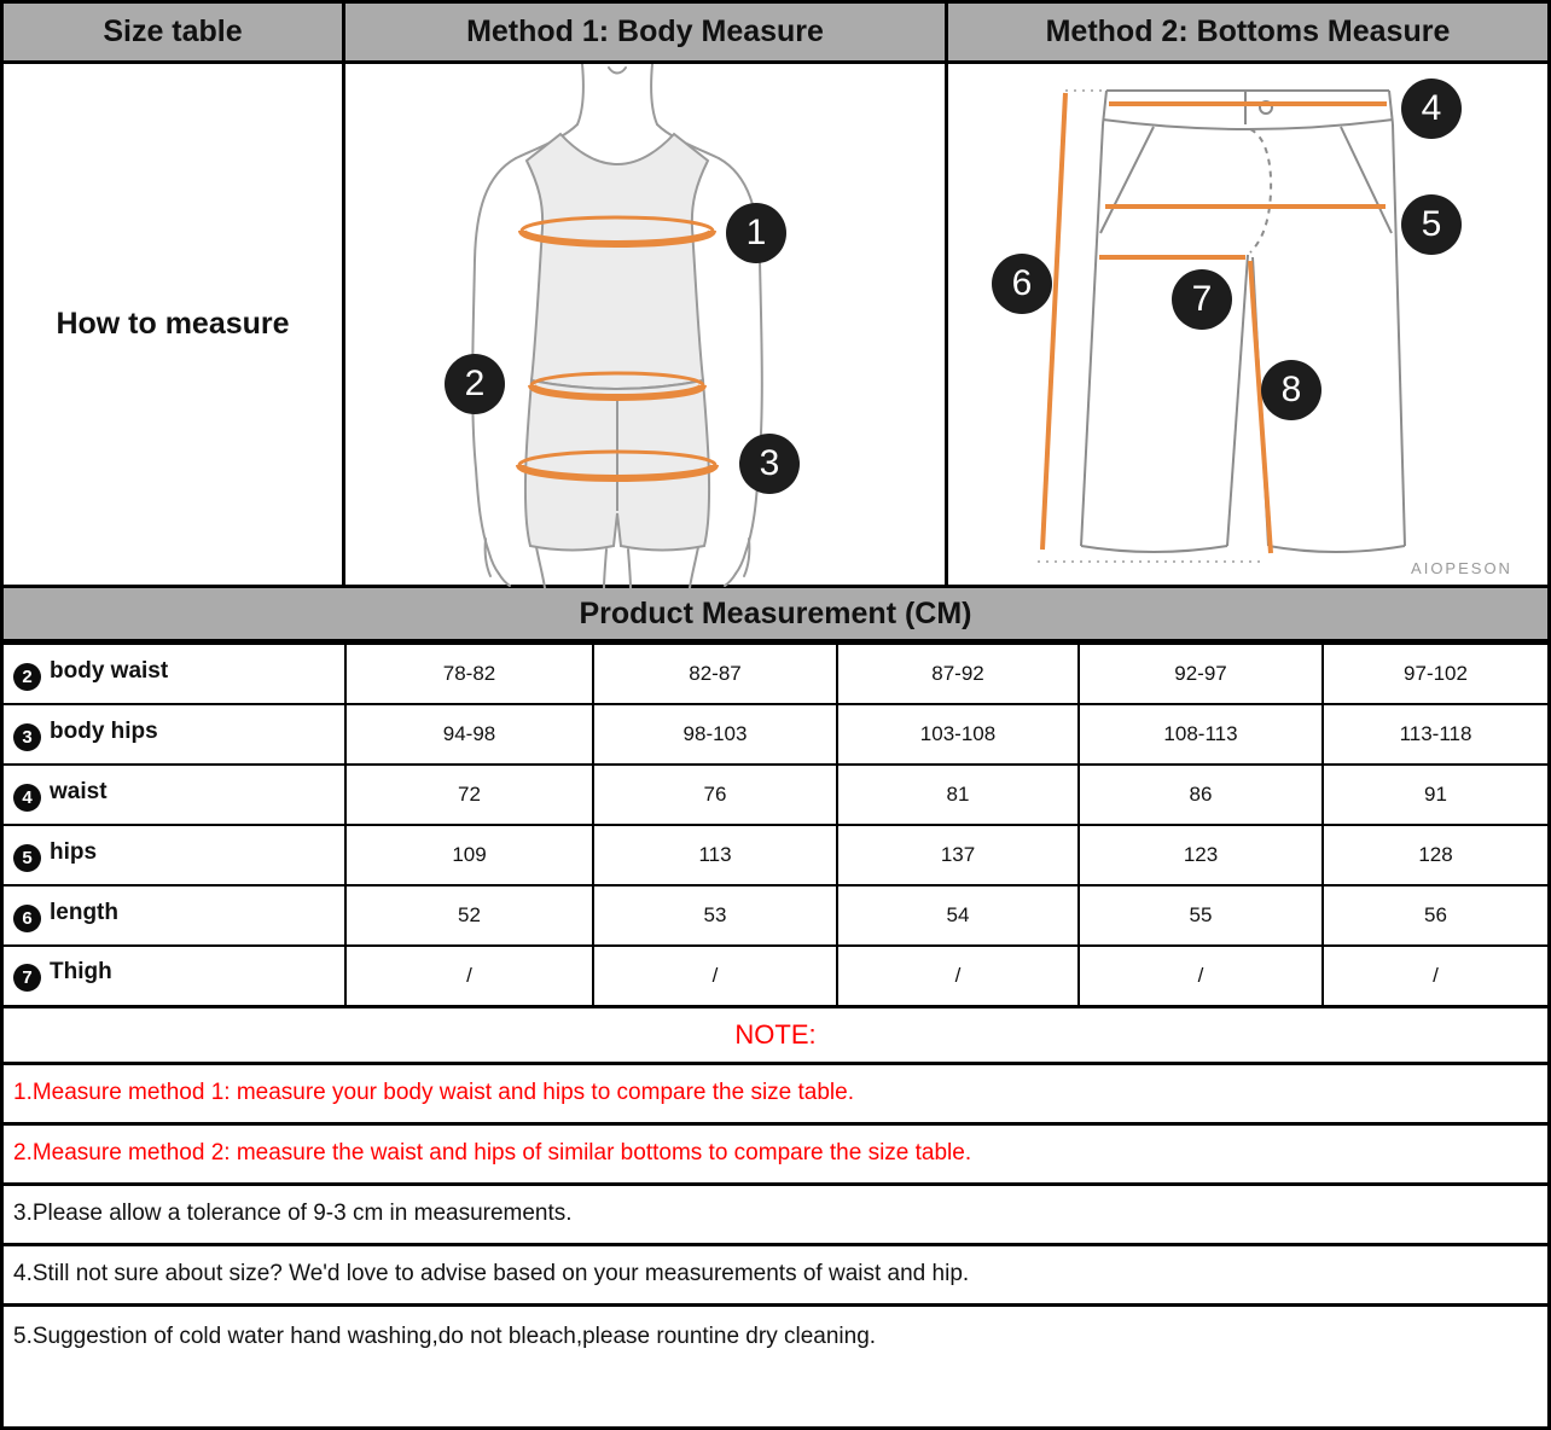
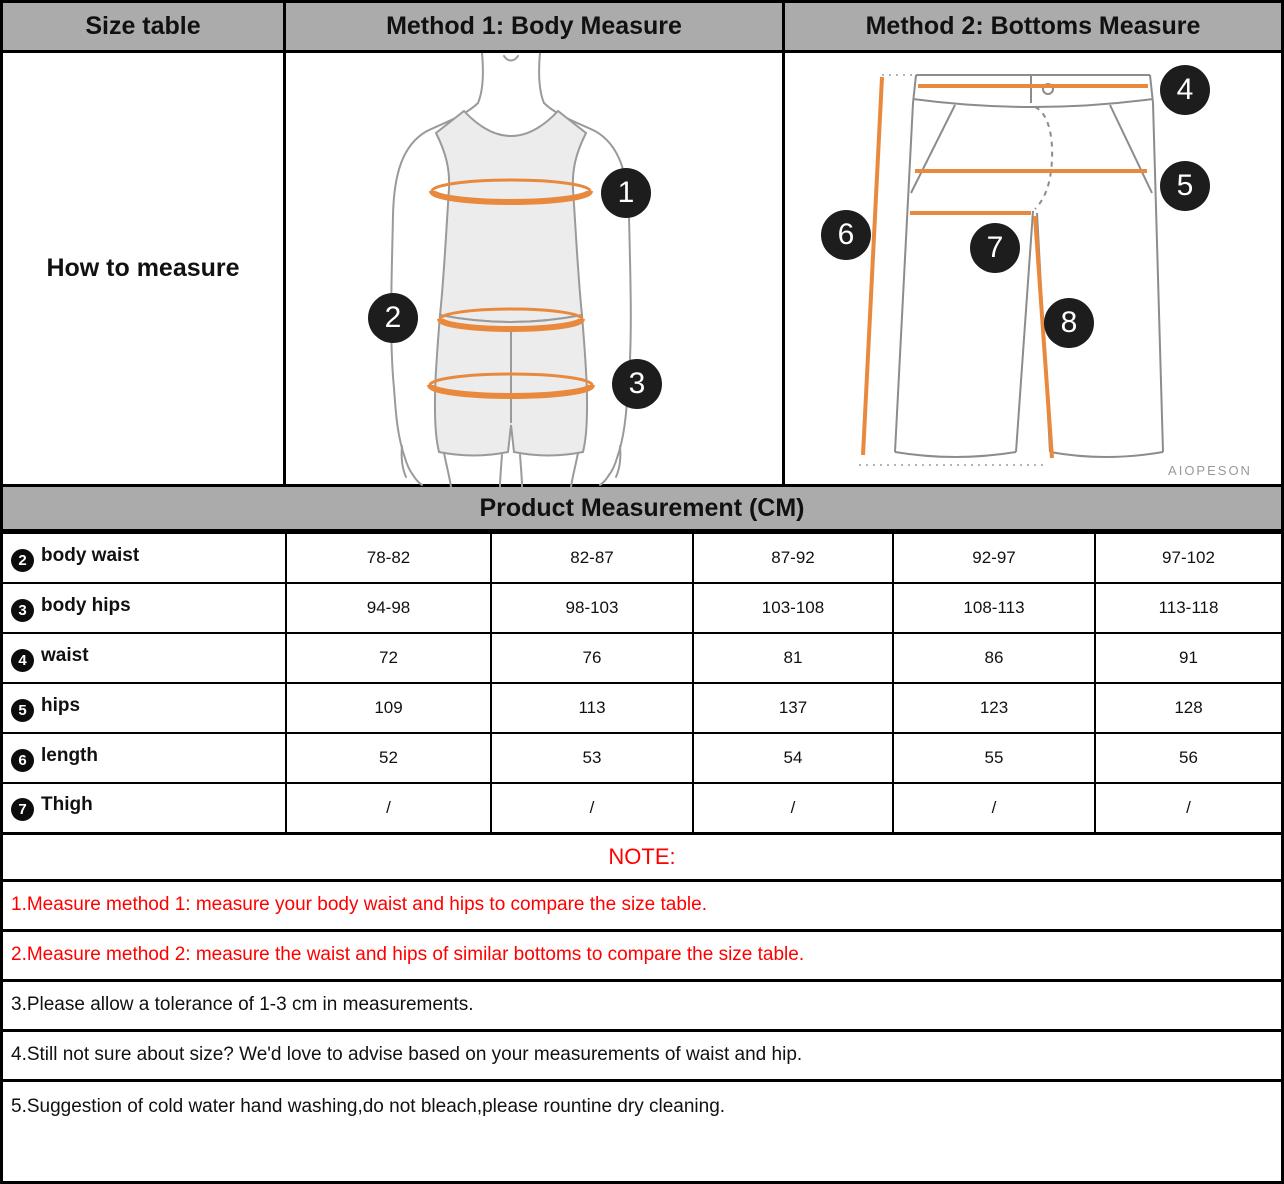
  Size table
  Method 1: Body Measure
  Method 2: Bottoms Measure
  How to measure
  1
  2
  3
  AIOPESON
  4
  5
  6
  7
  8
  Product Measurement (CM)
  2 body waist	78-82	82-87	87-92	92-97	97-102
  3 body hips	94-98	98-103	103-108	108-113	113-118
  4 waist	72	76	81	86	91
  5 hips	109	113	137	123	128
  6 length	52	53	54	55	56
  7 Thigh	/	/	/	/	/
  NOTE:
  1.Measure method 1: measure your body waist and hips to compare the size table.
  2.Measure method 2: measure the waist and hips of similar bottoms to compare the size table.
- 3.Please allow a tolerance of 9-3 cm in measurements.
+ 3.Please allow a tolerance of 1-3 cm in measurements.
  4.Still not sure about size? We'd love to advise based on your measurements of waist and hip.
  5.Suggestion of cold water hand washing,do not bleach,please rountine dry cleaning.
